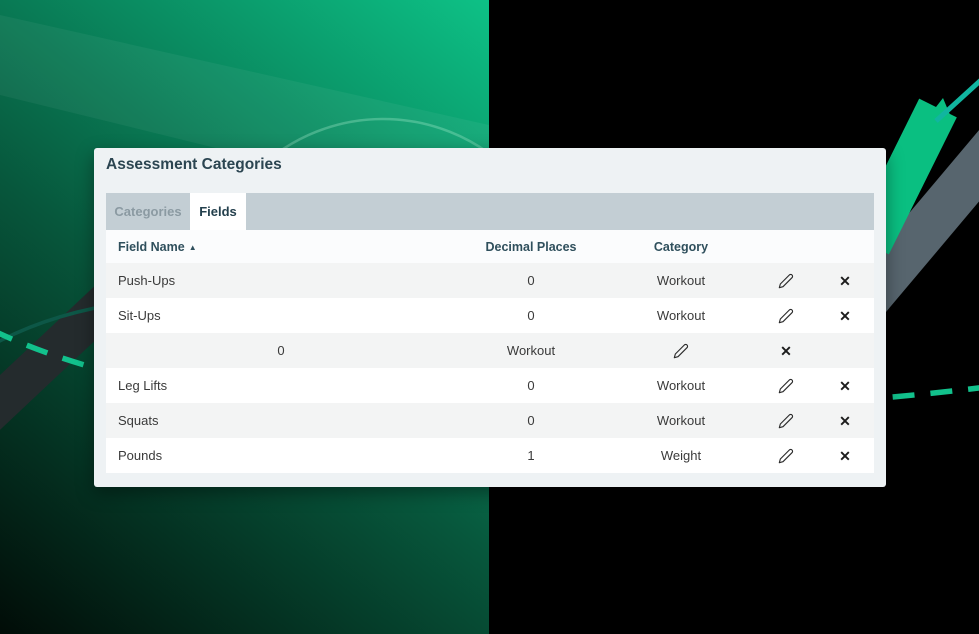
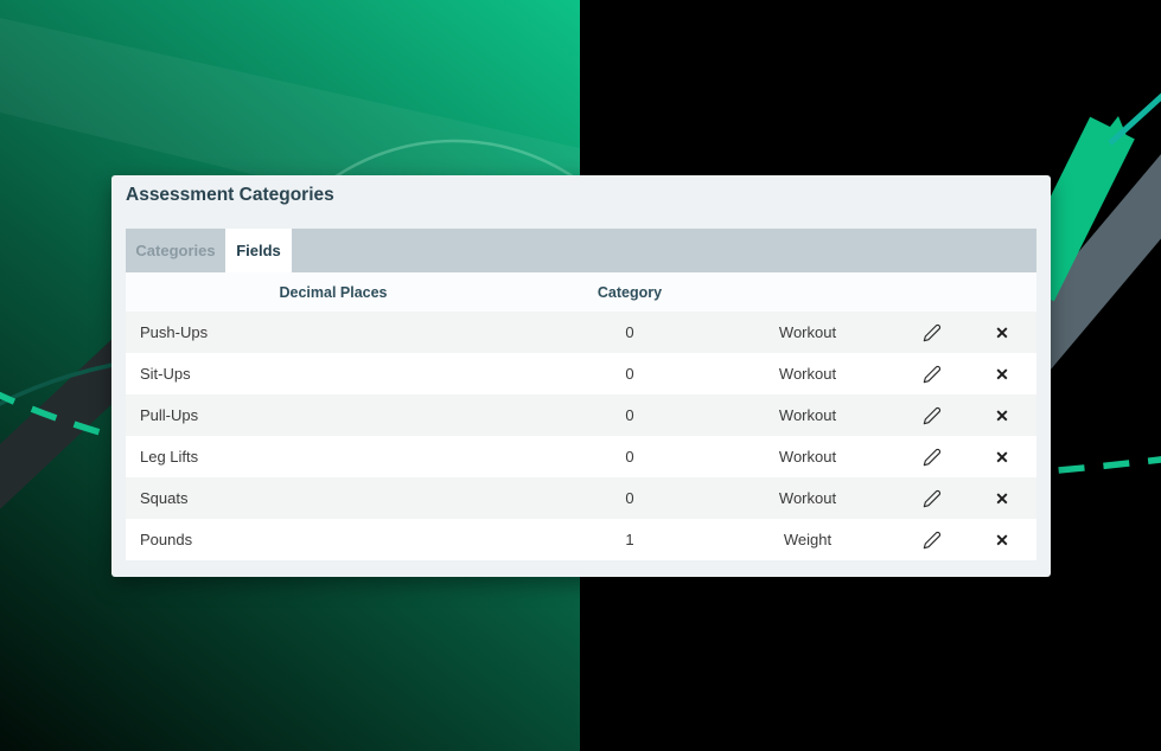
  Assessment Categories
  Categories
  Fields
- Field Name ▲
  Decimal Places
  Category
  Push-Ups
  0
  Workout
  ✕
  Sit-Ups
  0
  Workout
  ✕
+ Pull-Ups
  0
  Workout
  ✕
  Leg Lifts
  0
  Workout
  ✕
  Squats
  0
  Workout
  ✕
  Pounds
  1
  Weight
  ✕
